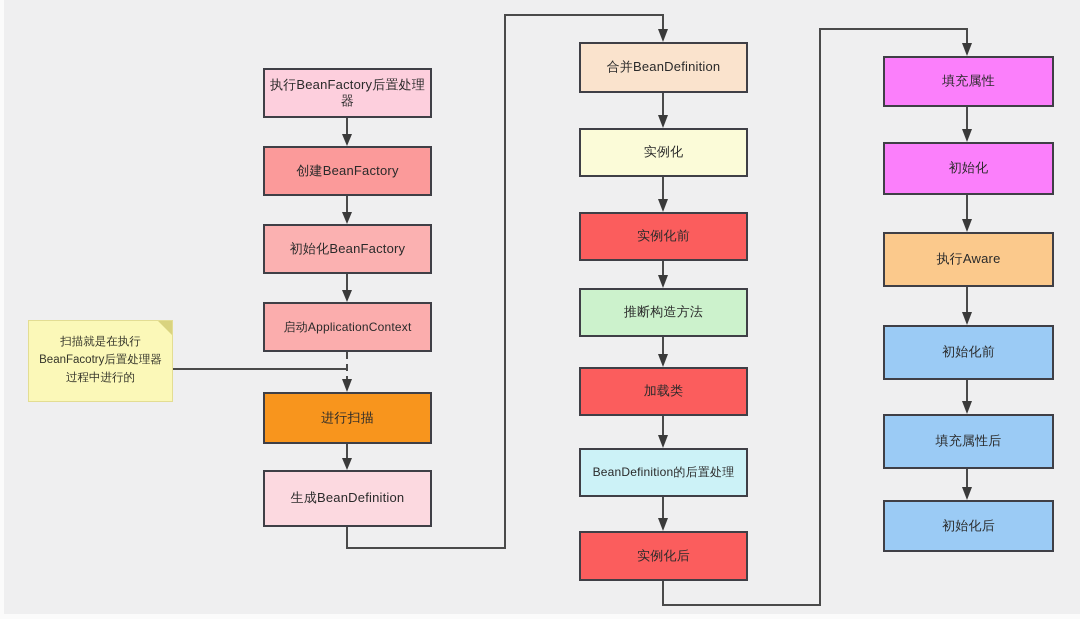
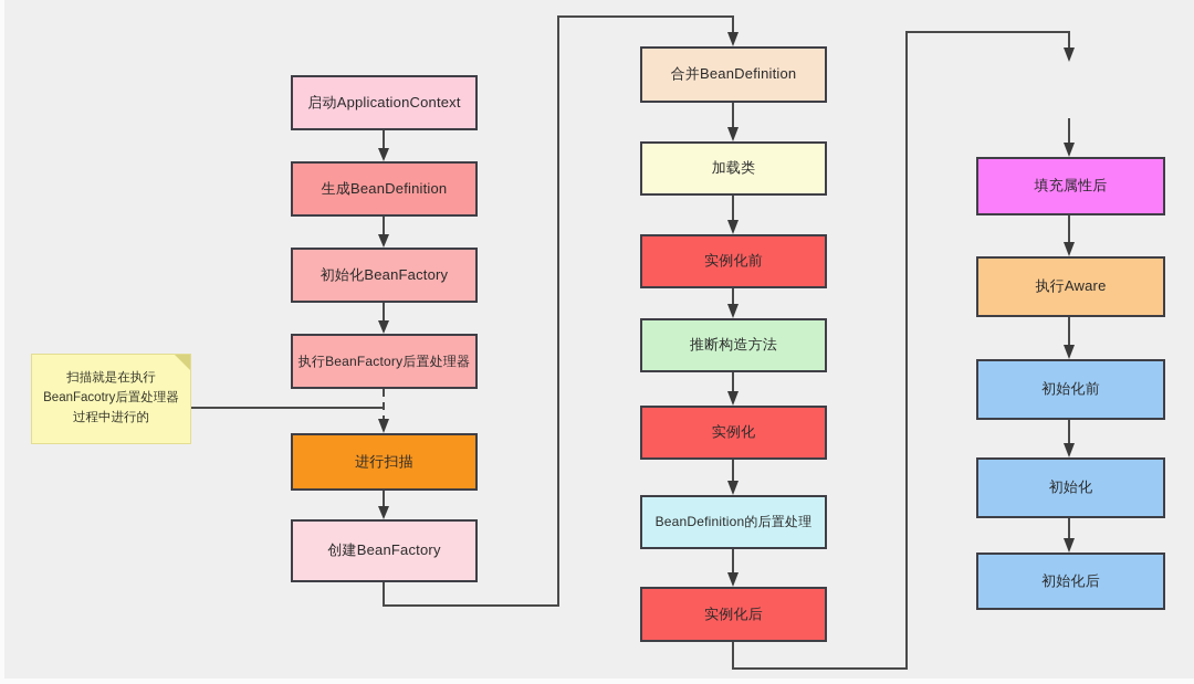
  扫描就是在执行
  BeanFacotry后置处理器
  过程中进行的
- 执行BeanFactory后置处理器
+ 启动ApplicationContext
- 创建BeanFactory
+ 生成BeanDefinition
  初始化BeanFactory
- 启动ApplicationContext
+ 执行BeanFactory后置处理器
  进行扫描
- 生成BeanDefinition
+ 创建BeanFactory
  合并BeanDefinition
- 实例化
+ 加载类
  实例化前
  推断构造方法
- 加载类
+ 实例化
  BeanDefinition的后置处理
  实例化后
- 填充属性
- 初始化
+ 填充属性后
  执行Aware
  初始化前
- 填充属性后
+ 初始化
  初始化后
